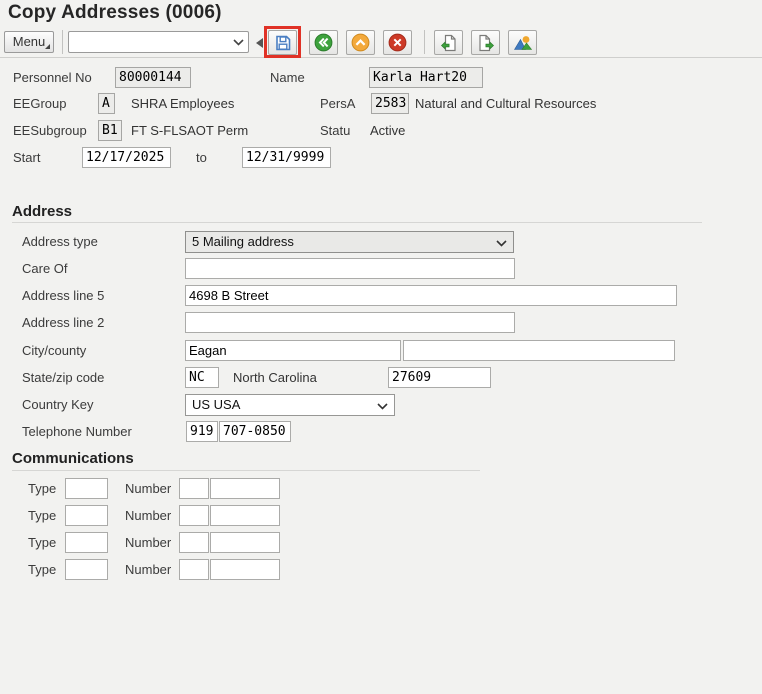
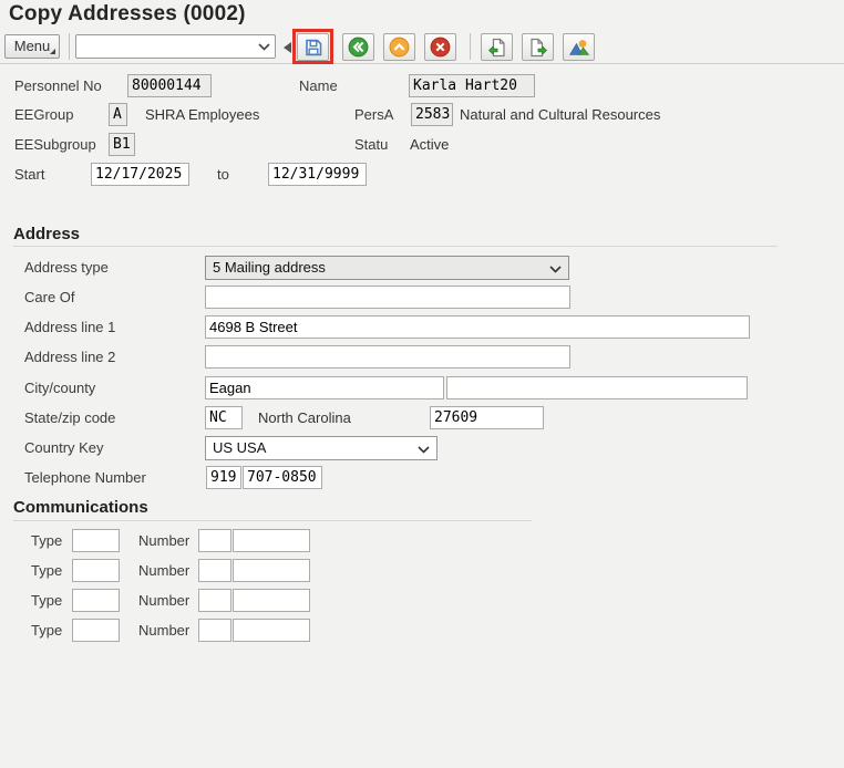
- Copy Addresses (0006)
+ Copy Addresses (0002)
  Menu
  Personnel No
  80000144
  Name
  Karla Hart20
  EEGroup
  A
  SHRA Employees
  PersA
  2583
  Natural and Cultural Resources
  EESubgroup
  B1
- FT S-FLSAOT Perm
  Statu
  Active
  Start
  12/17/2025
  to
  12/31/9999
  Address
  Address type
  5 Mailing address
  Care Of
- Address line 5
+ Address line 1
  4698 B Street
  Address line 2
  City/county
  Eagan
  State/zip code
  NC
  North Carolina
  27609
  Country Key
  US USA
  Telephone Number
  919
  707-0850
  Communications
  Type
  Number
  Type
  Number
  Type
  Number
  Type
  Number
